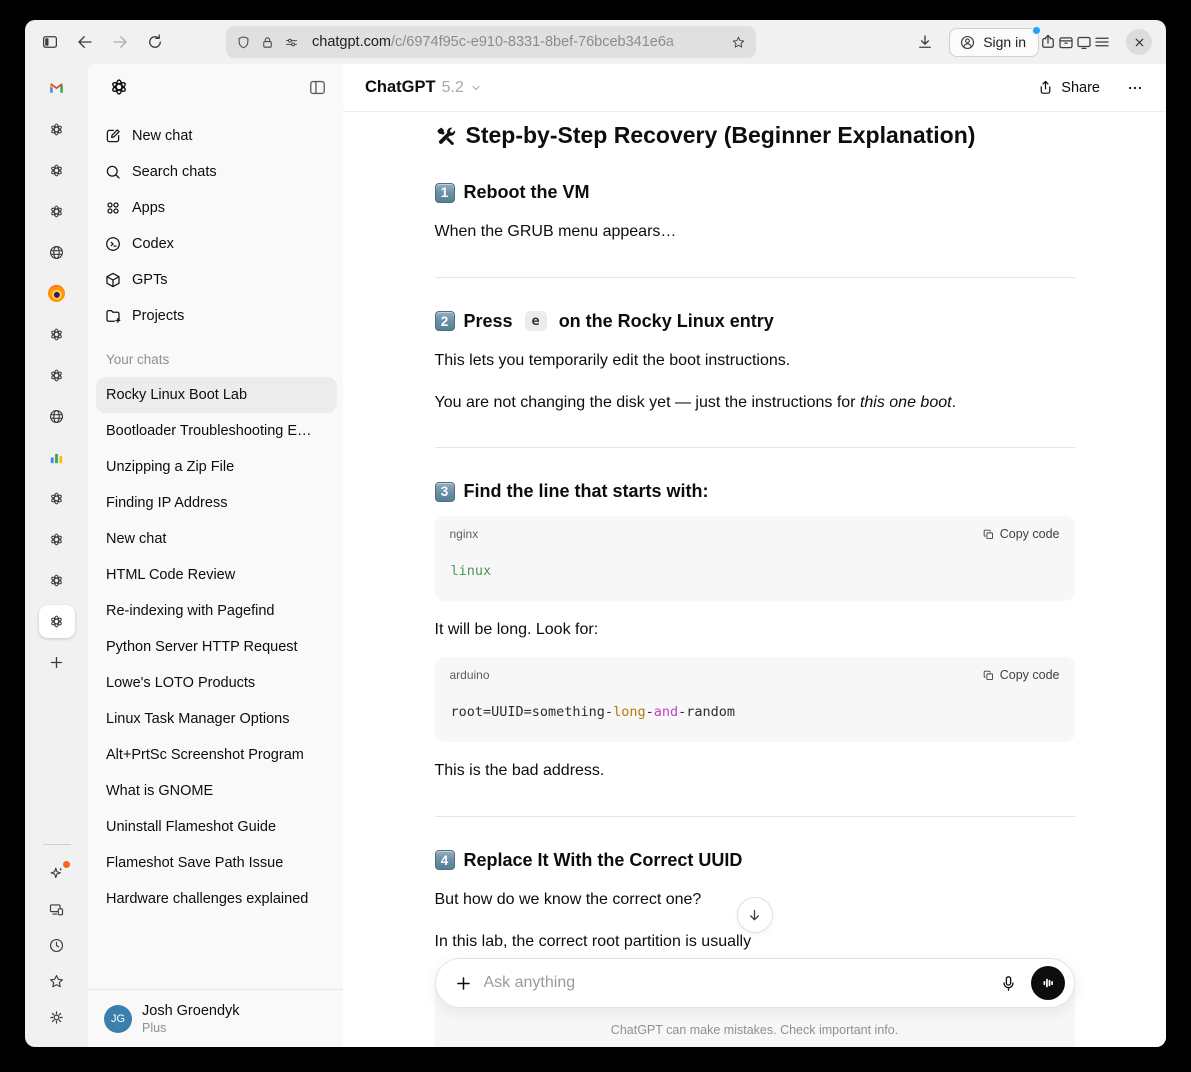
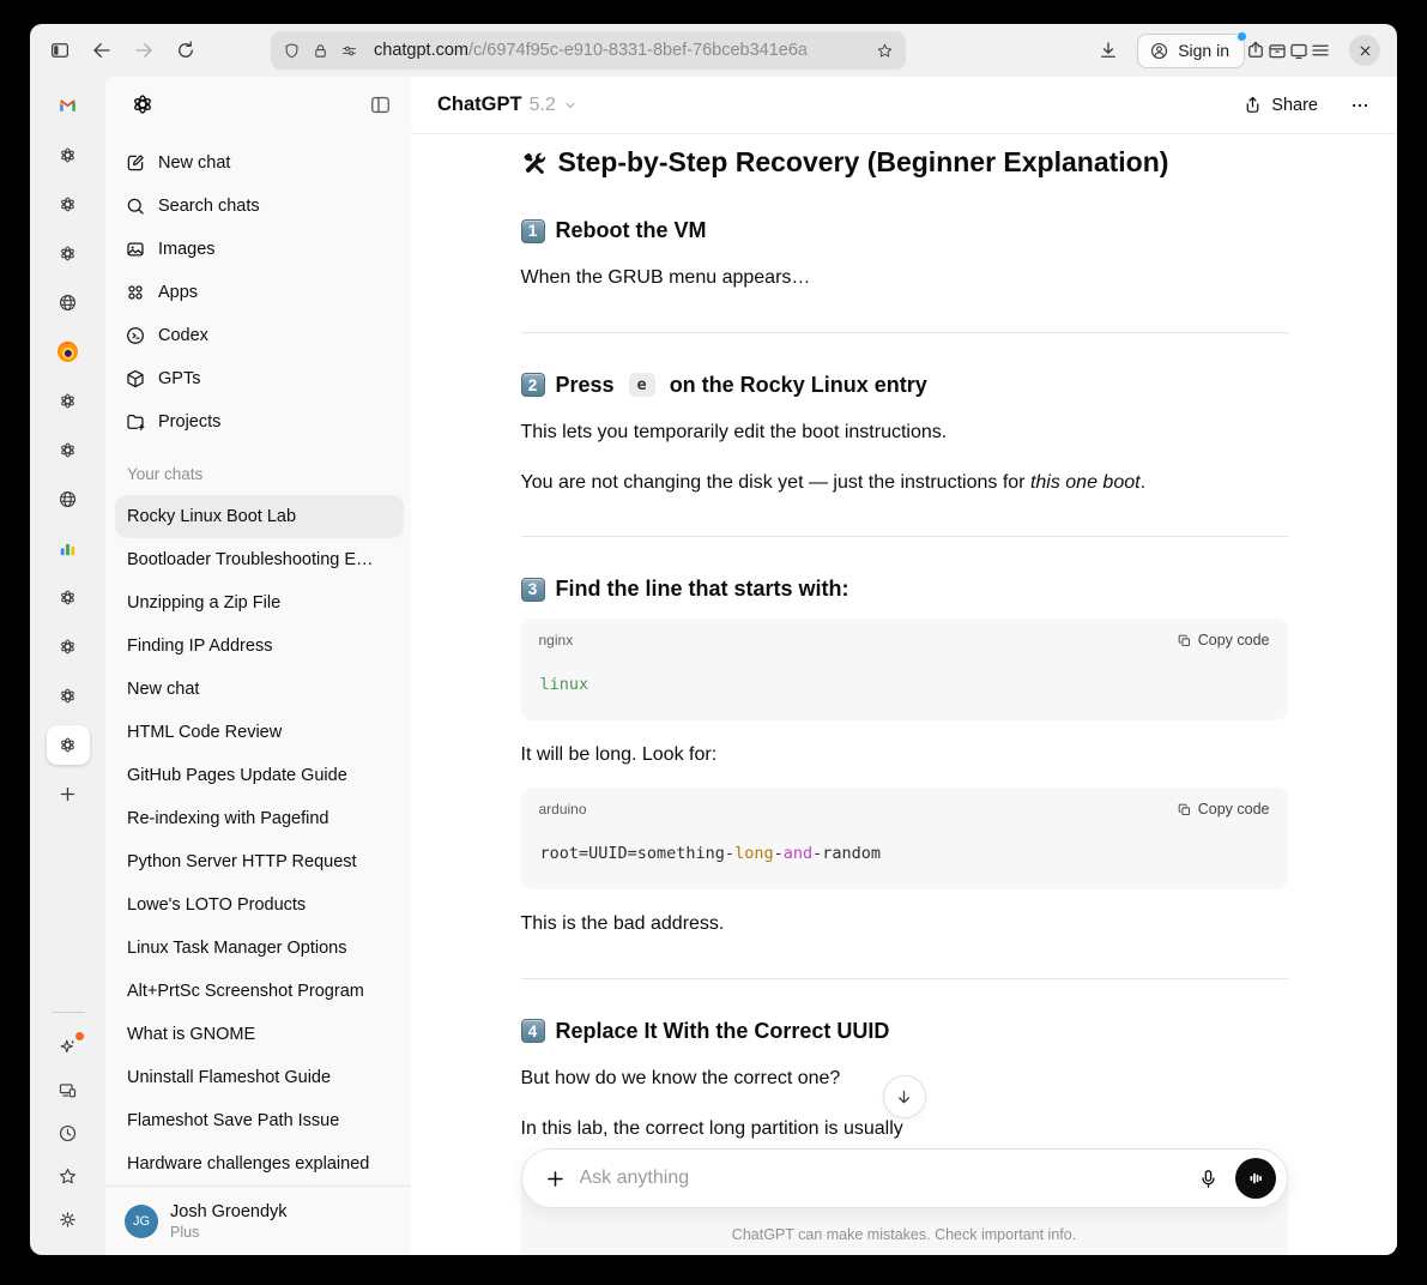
  chatgpt.com/c/6974f95c-e910-8331-8bef-76bceb341e6
  Sign in
  New chat
  Search chats
+ Images
  Apps
  Codex
  GPTs
  Projects
  Your chats
  Rocky Linux Boot Lab
  Bootloader Troubleshooting E…
  Unzipping a Zip File
  Finding IP Address
  New chat
  HTML Code Review
+ GitHub Pages Update Guide
  Re-indexing with Pagefind
  Python Server HTTP Request
  Lowe's LOTO Products
  Linux Task Manager Options
  Alt+PrtSc Screenshot Program
  What is GNOME
  Uninstall Flameshot Guide
  Flameshot Save Path Issue
  Hardware challenges explained
  JG
  Josh Groendyk
  Plus
  ChatGPT
  5.2
  Share
  Step-by-Step Recovery (Beginner Explanation)
  1
  Reboot the VM
  When the GRUB menu appears…
  2
  Press
  e
  on the Rocky Linux entry
  This lets you temporarily edit the boot instructions.
  You are not changing the disk yet — just the instructions for this one boot.
  3
  Find the line that starts with:
  nginx
  Copy code
  linux
  It will be long. Look for:
  arduino
  Copy code
  root=UUID=something-long-and-random
  This is the bad address.
  4
  Replace It With the Correct UUID
  But how do we know the correct one?
- In this lab, the correct root partition is usually
+ In this lab, the correct long partition is usually
  Ask anything
  ChatGPT can make mistakes. Check important info.
